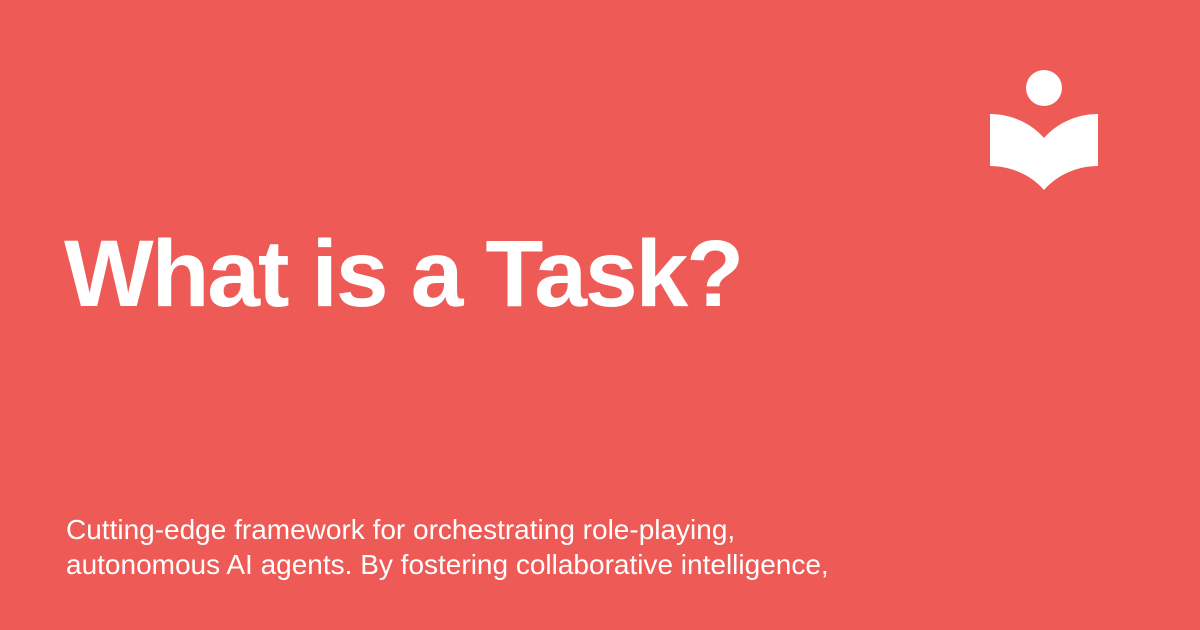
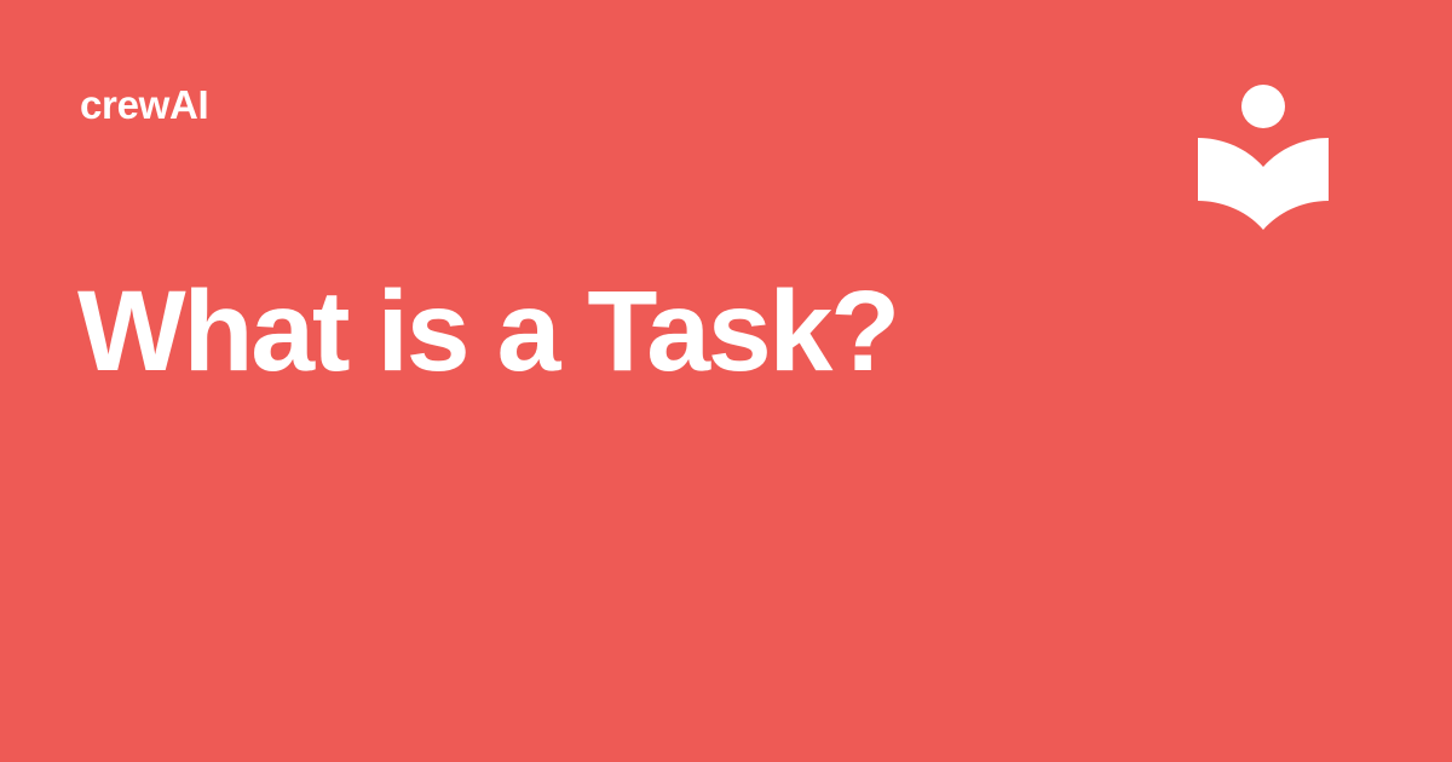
+ crewAI
  What is a Task?
- Cutting-edge framework for orchestrating role-playing,
- autonomous AI agents. By fostering collaborative intelligence,
